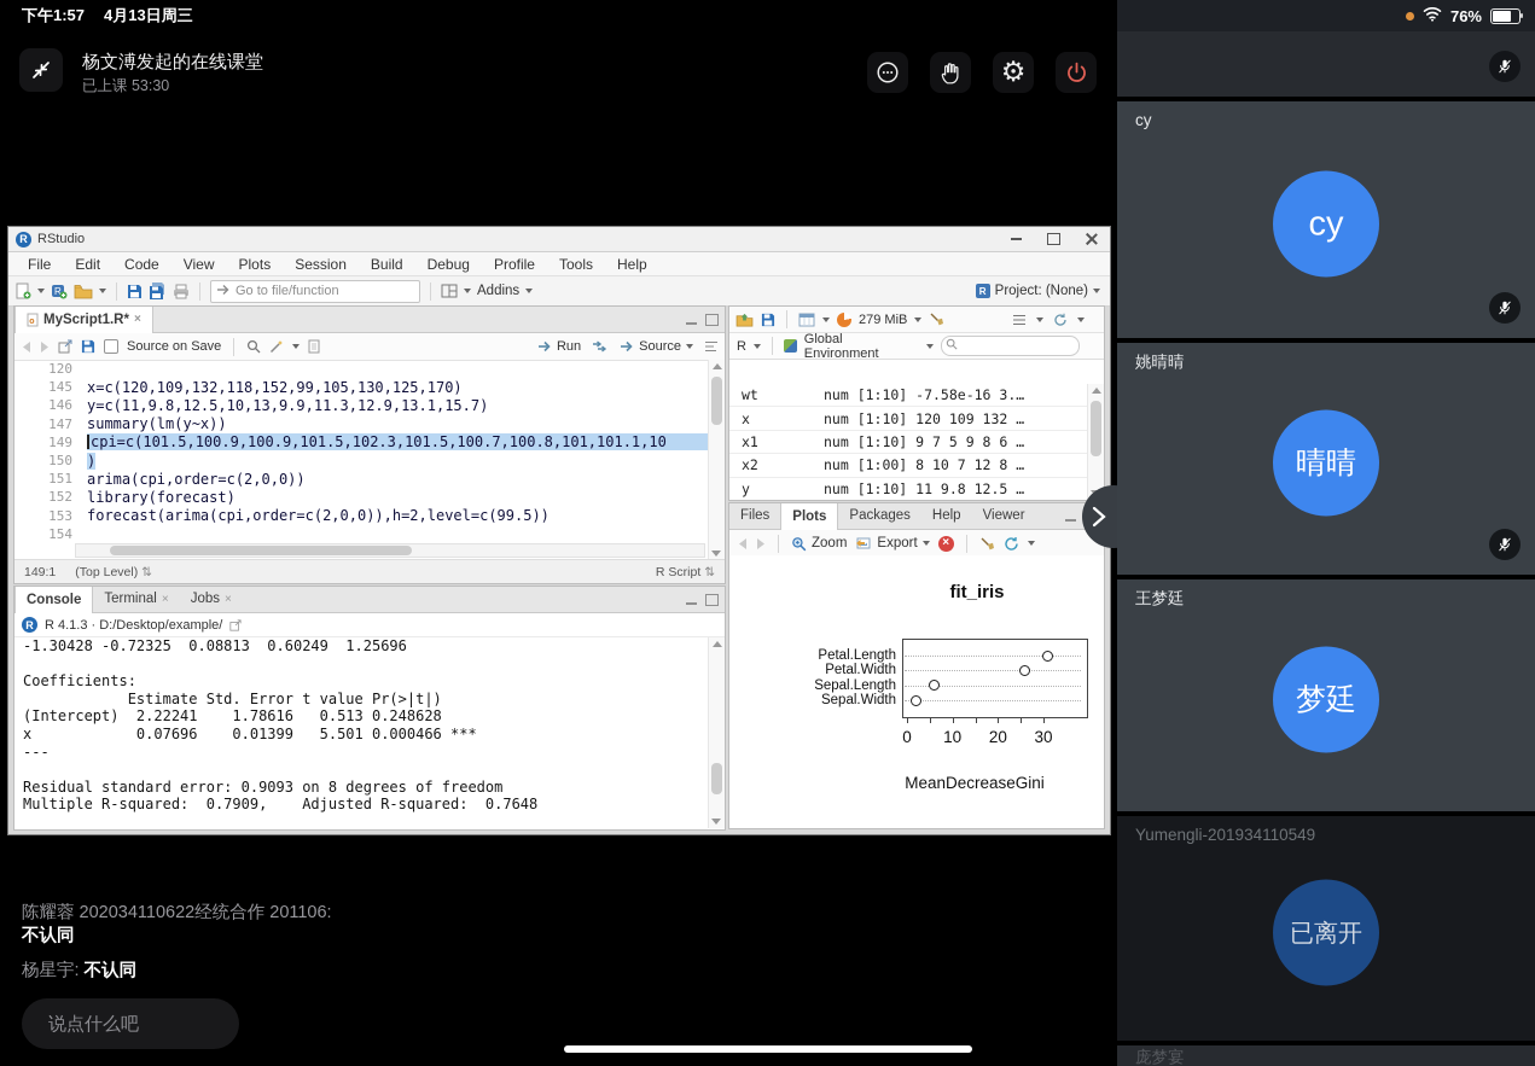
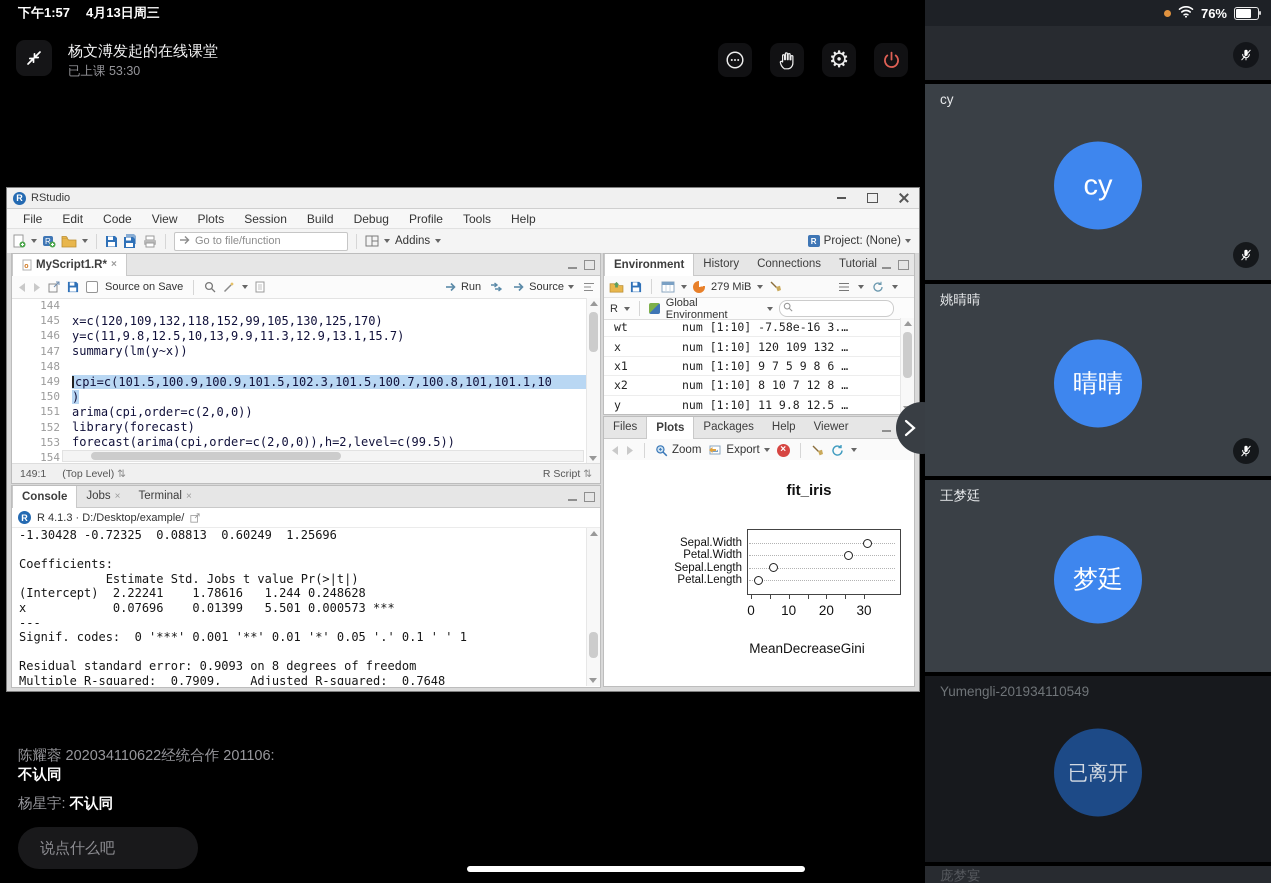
  下午1:57
  4月13日周三
  76%
  杨文溥发起的在线课堂
  已上课 53:30
  ⚙
  R
  RStudio
  File
  Edit
  Code
  View
  Plots
  Session
  Build
  Debug
  Profile
  Tools
  Help
  R
  Go to file/function
  Addins
  R
  Project: (None)
  MyScript1.R*
  ×
  Source on Save
  Run
  Source
- 120
+ 144
  145
  x=c(120,109,132,118,152,99,105,130,125,170)
  146
  y=c(11,9.8,12.5,10,13,9.9,11.3,12.9,13.1,15.7)
  147
  summary(lm(y~x))
+ 148
  149
  cpi=c(101.5,100.9,100.9,101.5,102.3,101.5,100.7,100.8,101,101.1,10
  150
  )
  151
  arima(cpi,order=c(2,0,0))
  152
  library(forecast)
  153
  forecast(arima(cpi,order=c(2,0,0)),h=2,level=c(99.5))
  154
  149:1
  (Top Level) ⇅
  R Script ⇅
  Console
- Terminal
+ Jobs
  ×
- Jobs
+ Terminal
  ×
  R
  R 4.1.3 · D:/Desktop/example/
  -1.30428 -0.72325 0.08813 0.60249 1.25696
  Coefficients:
- Estimate Std. Error t value Pr(>|t|)
+ Estimate Std. Jobs t value Pr(>|t|)
- (Intercept) 2.22241 1.78616 0.513 0.248628
+ (Intercept) 2.22241 1.78616 1.244 0.248628
- x 0.07696 0.01399 5.501 0.000466 ***
+ x 0.07696 0.01399 5.501 0.000573 ***
  ---
+ Signif. codes: 0 '***' 0.001 '**' 0.01 '*' 0.05 '.' 0.1 ' ' 1
  Residual standard error: 0.9093 on 8 degrees of freedom
  Multiple R-squared: 0.7909, Adjusted R-squared: 0.7648
+ Environment
+ History
+ Connections
+ Tutorial
  279 MiB
  R
  Global Environment
  wt
  num [1:10] -7.58e-16 3.…
  x
  num [1:10] 120 109 132 …
  x1
  num [1:10] 9 7 5 9 8 6 …
  x2
- num [1:00] 8 10 7 12 8 …
+ num [1:10] 8 10 7 12 8 …
  y
  num [1:10] 11 9.8 12.5 …
  Files
  Plots
  Packages
  Help
  Viewer
  Zoom
  Export
  ×
  fit_iris
- Petal.Length
+ Sepal.Width
  Petal.Width
  Sepal.Length
- Sepal.Width
+ Petal.Length
  0
  10
  20
  30
  MeanDecreaseGini
  cy
  cy
  姚晴晴
  晴晴
  王梦廷
  梦廷
  Yumengli-201934110549
  已离开
  庞梦宴
  陈耀蓉 202034110622经统合作 201106: 不认同
  杨星宇: 不认同
  说点什么吧
